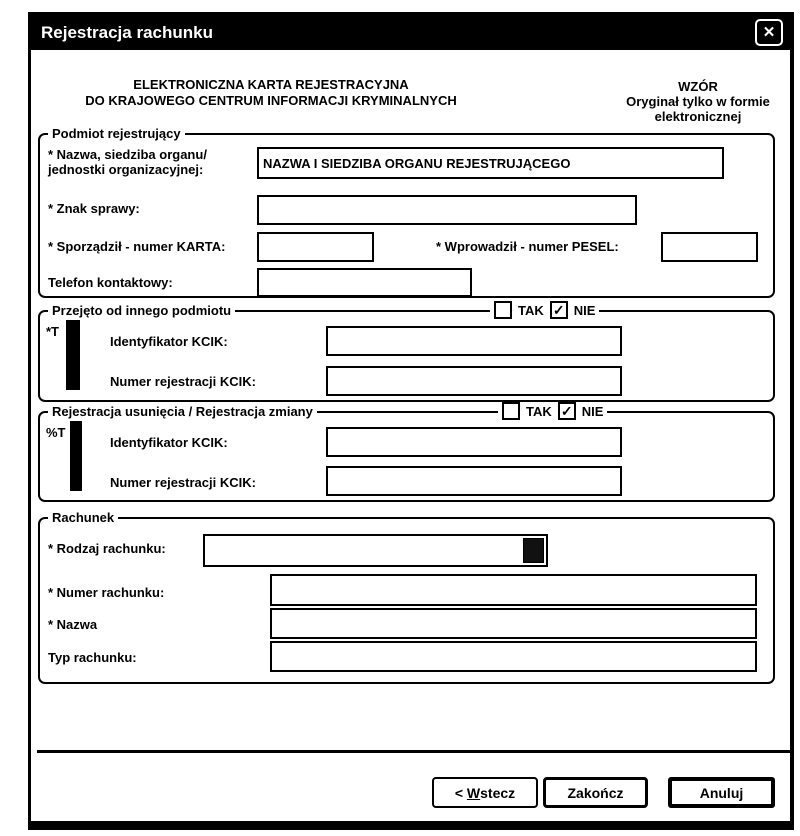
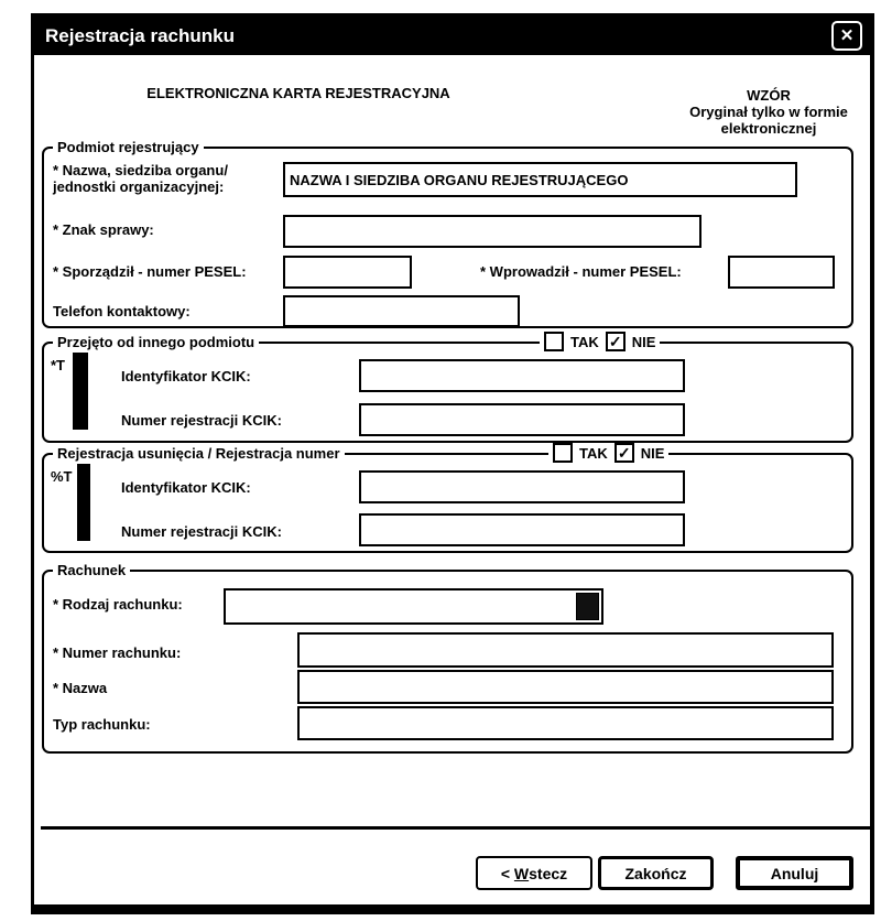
  Rejestracja rachunku
  ✕
  ELEKTRONICZNA KARTA REJESTRACYJNA
- DO KRAJOWEGO CENTRUM INFORMACJI KRYMINALNYCH
  WZÓR
  Oryginał tylko w formie
  elektronicznej
  Podmiot rejestrujący
  * Nazwa, siedziba organu/
  jednostki organizacyjnej:
  NAZWA I SIEDZIBA ORGANU REJESTRUJĄCEGO
  * Znak sprawy:
- * Sporządził - numer KARTA:
+ * Sporządził - numer PESEL:
  * Wprowadził - numer PESEL:
  Telefon kontaktowy:
  Przejęto od innego podmiotu
  TAK
  ✓
  NIE
  *T
  Identyfikator KCIK:
  Numer rejestracji KCIK:
- Rejestracja usunięcia / Rejestracja zmiany
+ Rejestracja usunięcia / Rejestracja numer
  TAK
  ✓
  NIE
  %T
  Identyfikator KCIK:
  Numer rejestracji KCIK:
  Rachunek
  * Rodzaj rachunku:
  * Numer rachunku:
  * Nazwa
  Typ rachunku:
  < Wstecz
  Zakończ
  Anuluj
